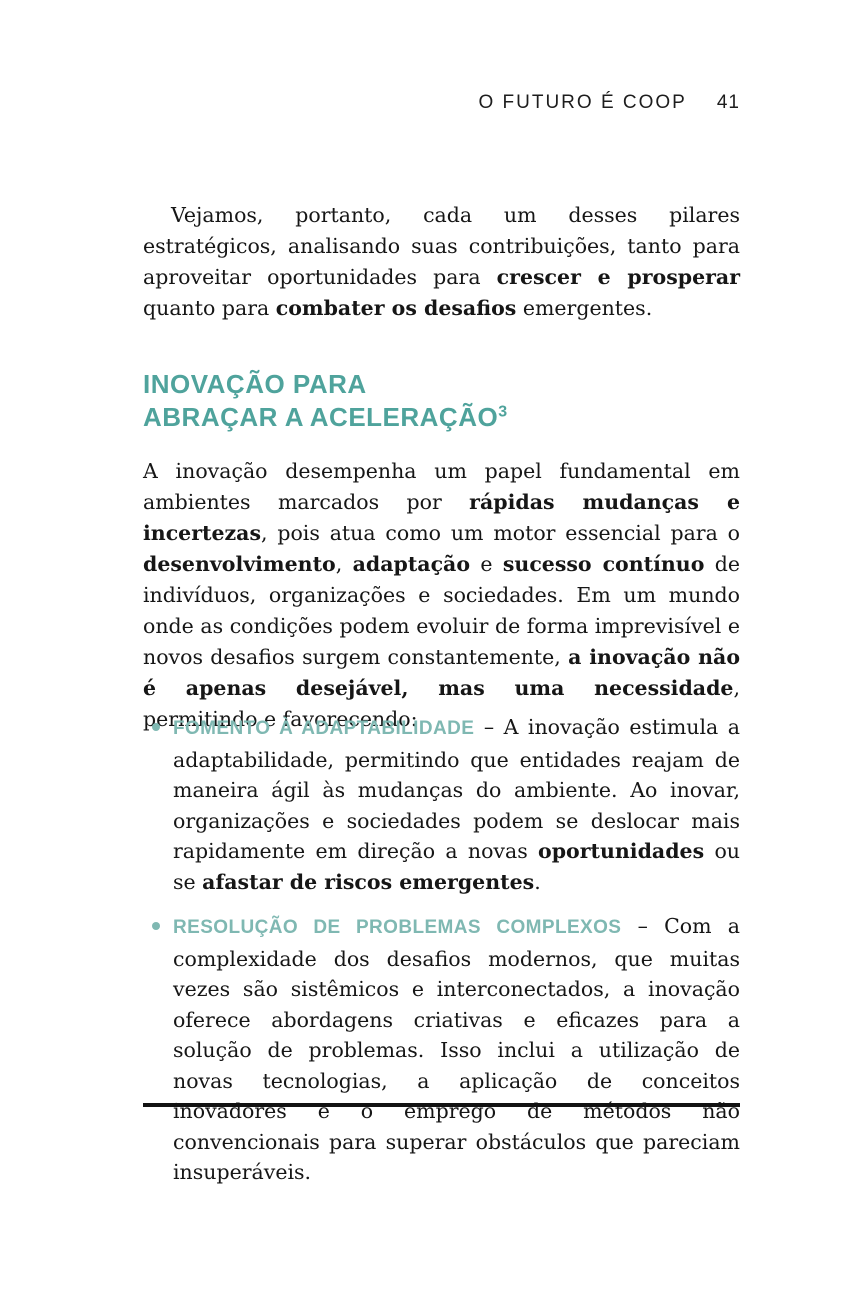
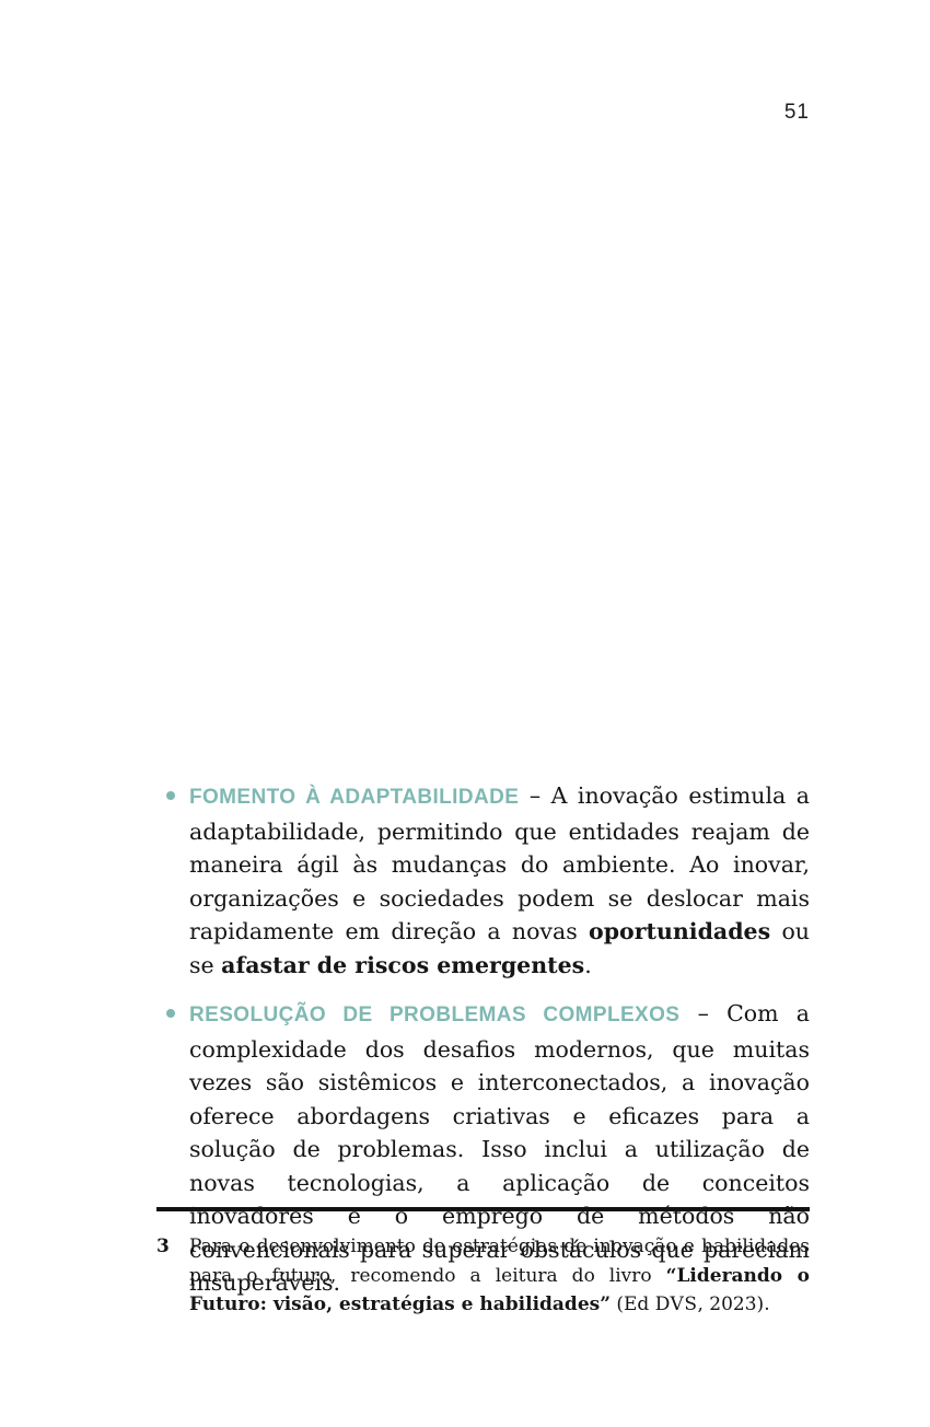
- O FUTURO É COOP
- 41
+ 51
- Vejamos, portanto, cada um desses pilares estratégicos, analisando suas contribuições, tanto para aproveitar oportunidades para crescer e prosperar quanto para combater os desafios emergentes.
- INOVAÇÃO PARA
- ABRAÇAR A ACELERAÇÃO3
- A inovação desempenha um papel fundamental em ambientes marcados por rápidas mudanças e incertezas, pois atua como um motor essencial para o desenvolvimento, adaptação e sucesso contínuo de indivíduos, organizações e sociedades. Em um mundo onde as condições podem evoluir de forma imprevisível e novos desafios surgem constantemente, a inovação não é apenas desejável, mas uma necessidade, permitindo e favorecendo:
  FOMENTO À ADAPTABILIDADE – A inovação estimula a adaptabilidade, permitindo que entidades reajam de maneira ágil às mudanças do ambiente. Ao inovar, organizações e sociedades podem se deslocar mais rapidamente em direção a novas oportunidades ou se afastar de riscos emergentes.
  RESOLUÇÃO DE PROBLEMAS COMPLEXOS – Com a complexidade dos desafios modernos, que muitas vezes são sistêmicos e interconectados, a inovação oferece abordagens criativas e eficazes para a solução de problemas. Isso inclui a utilização de novas tecnologias, a aplicação de conceitos inovadores e o emprego de métodos não convencionais para superar obstáculos que pareciam insuperáveis.
+ 3
+ Para o desenvolvimento de estratégias de inovação e habilidades para o futuro, recomendo a leitura do livro “Liderando o Futuro: visão, estratégias e habilidades” (Ed DVS, 2023).
